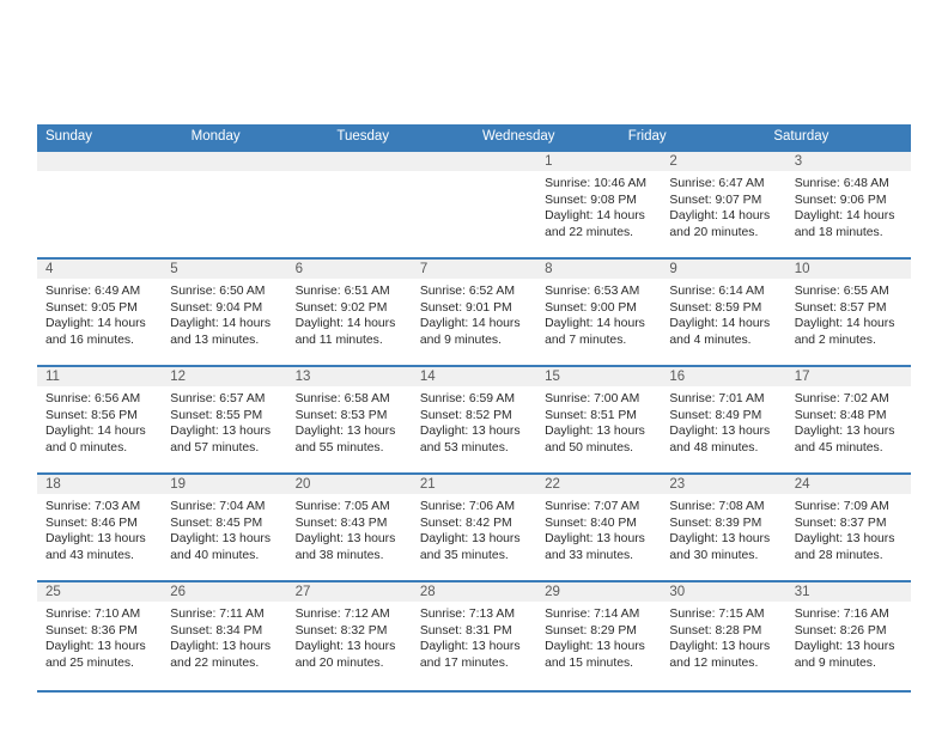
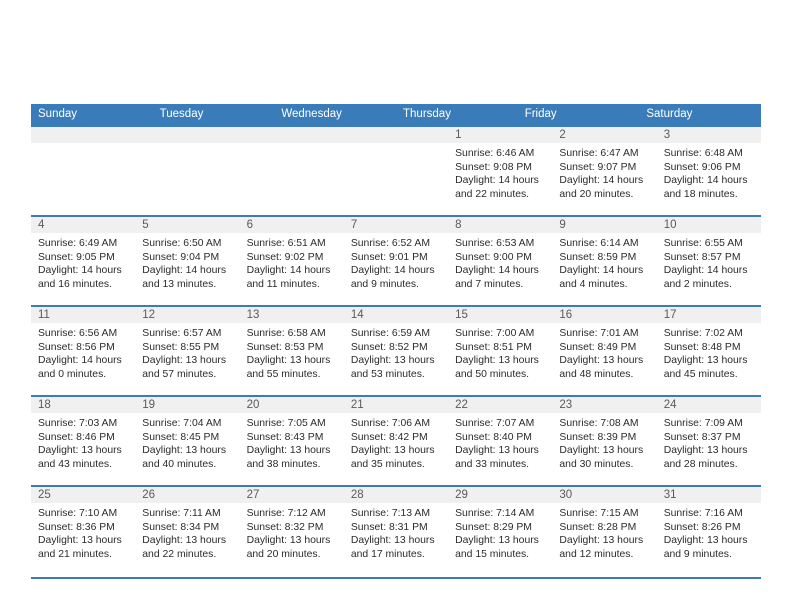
  Sunday
- Monday
  Tuesday
  Wednesday
+ Thursday
  Friday
  Saturday
  1
- Sunrise: 10:46 AM
+ Sunrise: 6:46 AM
  Sunset: 9:08 PM
  Daylight: 14 hours
  and 22 minutes.
  2
  Sunrise: 6:47 AM
  Sunset: 9:07 PM
  Daylight: 14 hours
  and 20 minutes.
  3
  Sunrise: 6:48 AM
  Sunset: 9:06 PM
  Daylight: 14 hours
  and 18 minutes.
  4
  Sunrise: 6:49 AM
  Sunset: 9:05 PM
  Daylight: 14 hours
  and 16 minutes.
  5
  Sunrise: 6:50 AM
  Sunset: 9:04 PM
  Daylight: 14 hours
  and 13 minutes.
  6
  Sunrise: 6:51 AM
  Sunset: 9:02 PM
  Daylight: 14 hours
  and 11 minutes.
  7
  Sunrise: 6:52 AM
  Sunset: 9:01 PM
  Daylight: 14 hours
  and 9 minutes.
  8
  Sunrise: 6:53 AM
  Sunset: 9:00 PM
  Daylight: 14 hours
  and 7 minutes.
  9
  Sunrise: 6:14 AM
  Sunset: 8:59 PM
  Daylight: 14 hours
  and 4 minutes.
  10
  Sunrise: 6:55 AM
  Sunset: 8:57 PM
  Daylight: 14 hours
  and 2 minutes.
  11
  Sunrise: 6:56 AM
  Sunset: 8:56 PM
  Daylight: 14 hours
  and 0 minutes.
  12
  Sunrise: 6:57 AM
  Sunset: 8:55 PM
  Daylight: 13 hours
  and 57 minutes.
  13
  Sunrise: 6:58 AM
  Sunset: 8:53 PM
  Daylight: 13 hours
  and 55 minutes.
  14
  Sunrise: 6:59 AM
  Sunset: 8:52 PM
  Daylight: 13 hours
  and 53 minutes.
  15
  Sunrise: 7:00 AM
  Sunset: 8:51 PM
  Daylight: 13 hours
  and 50 minutes.
  16
  Sunrise: 7:01 AM
  Sunset: 8:49 PM
  Daylight: 13 hours
  and 48 minutes.
  17
  Sunrise: 7:02 AM
  Sunset: 8:48 PM
  Daylight: 13 hours
  and 45 minutes.
  18
  Sunrise: 7:03 AM
  Sunset: 8:46 PM
  Daylight: 13 hours
  and 43 minutes.
  19
  Sunrise: 7:04 AM
  Sunset: 8:45 PM
  Daylight: 13 hours
  and 40 minutes.
  20
  Sunrise: 7:05 AM
  Sunset: 8:43 PM
  Daylight: 13 hours
  and 38 minutes.
  21
  Sunrise: 7:06 AM
  Sunset: 8:42 PM
  Daylight: 13 hours
  and 35 minutes.
  22
  Sunrise: 7:07 AM
  Sunset: 8:40 PM
  Daylight: 13 hours
  and 33 minutes.
  23
  Sunrise: 7:08 AM
  Sunset: 8:39 PM
  Daylight: 13 hours
  and 30 minutes.
  24
  Sunrise: 7:09 AM
  Sunset: 8:37 PM
  Daylight: 13 hours
  and 28 minutes.
  25
  Sunrise: 7:10 AM
  Sunset: 8:36 PM
  Daylight: 13 hours
- and 25 minutes.
+ and 21 minutes.
  26
  Sunrise: 7:11 AM
  Sunset: 8:34 PM
  Daylight: 13 hours
  and 22 minutes.
  27
  Sunrise: 7:12 AM
  Sunset: 8:32 PM
  Daylight: 13 hours
  and 20 minutes.
  28
  Sunrise: 7:13 AM
  Sunset: 8:31 PM
  Daylight: 13 hours
  and 17 minutes.
  29
  Sunrise: 7:14 AM
  Sunset: 8:29 PM
  Daylight: 13 hours
  and 15 minutes.
  30
  Sunrise: 7:15 AM
  Sunset: 8:28 PM
  Daylight: 13 hours
  and 12 minutes.
  31
  Sunrise: 7:16 AM
  Sunset: 8:26 PM
  Daylight: 13 hours
  and 9 minutes.
